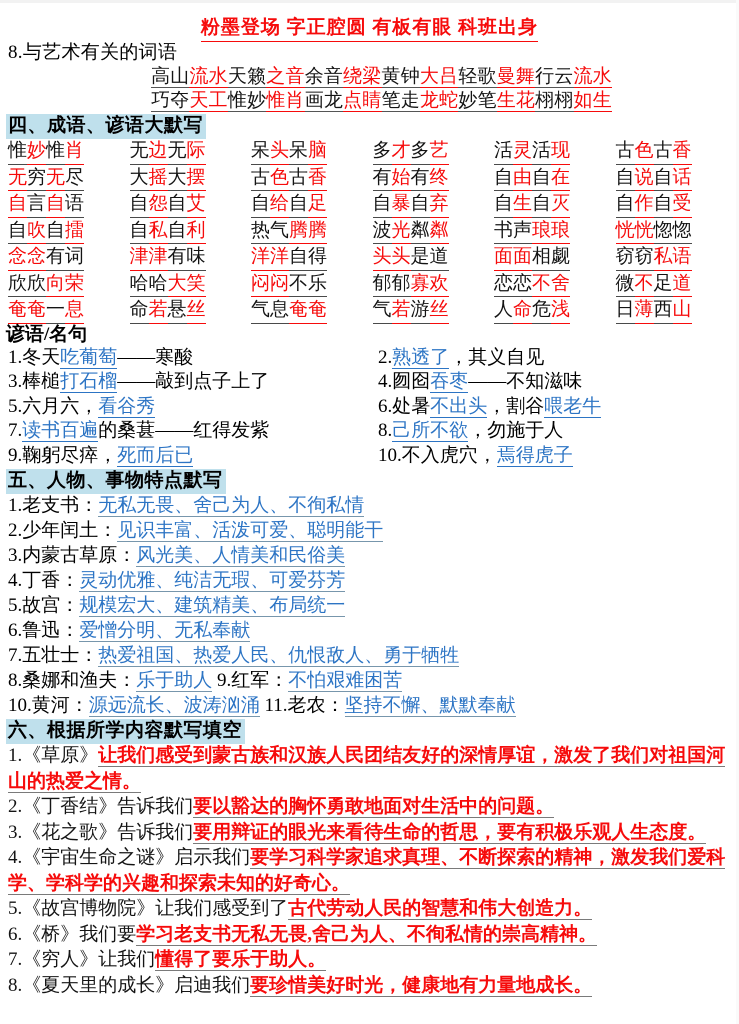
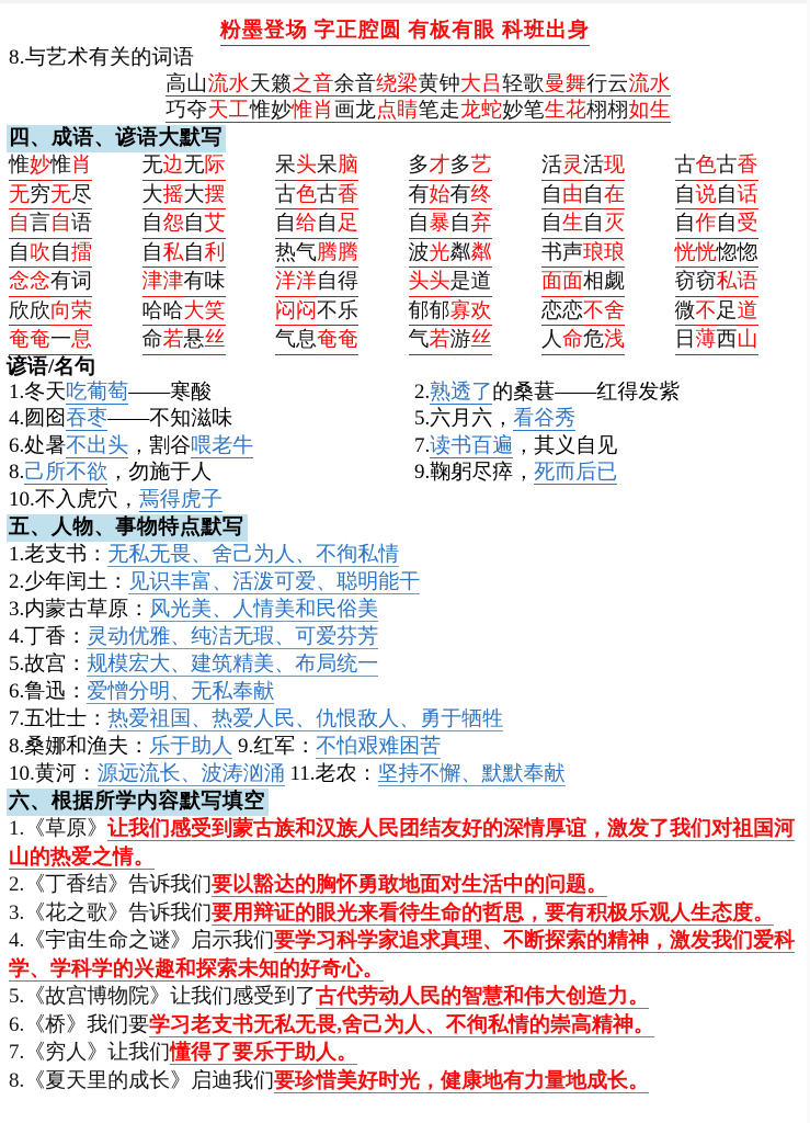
  粉墨登场 字正腔圆 有板有眼 科班出身
  8.与艺术有关的词语
  高山流水天籁之音余音绕梁黄钟大吕轻歌曼舞行云流水
  巧夺天工惟妙惟肖画龙点睛笔走龙蛇妙笔生花栩栩如生
  四、成语、谚语大默写
  惟妙惟肖
  无边无际
  呆头呆脑
  多才多艺
  活灵活现
  古色古香
  无穷无尽
  大摇大摆
  古色古香
  有始有终
  自由自在
  自说自话
  自言自语
  自怨自艾
  自给自足
  自暴自弃
  自生自灭
  自作自受
  自吹自擂
  自私自利
  热气腾腾
  波光粼粼
  书声琅琅
  恍恍惚惚
  念念有词
  津津有味
  洋洋自得
  头头是道
  面面相觑
  窃窃私语
  欣欣向荣
  哈哈大笑
  闷闷不乐
  郁郁寡欢
  恋恋不舍
  微不足道
  奄奄一息
  命若悬丝
  气息奄奄
  气若游丝
  人命危浅
  日薄西山
  谚语/名句
  1.冬天吃葡萄——寒酸
- 2.熟透了，其义自见
+ 2.熟透了的桑葚——红得发紫
- 3.棒槌打石榴——敲到点子上了
  4.囫囵吞枣——不知滋味
  5.六月六，看谷秀
  6.处暑不出头，割谷喂老牛
- 7.读书百遍的桑葚——红得发紫
+ 7.读书百遍，其义自见
  8.己所不欲，勿施于人
  9.鞠躬尽瘁，死而后已
  10.不入虎穴，焉得虎子
  五、人物、事物特点默写
  1.老支书：无私无畏、舍己为人、不徇私情
  2.少年闰土：见识丰富、活泼可爱、聪明能干
  3.内蒙古草原：风光美、人情美和民俗美
  4.丁香：灵动优雅、纯洁无瑕、可爱芬芳
  5.故宫：规模宏大、建筑精美、布局统一
  6.鲁迅：爱憎分明、无私奉献
  7.五壮士：热爱祖国、热爱人民、仇恨敌人、勇于牺牲
  8.桑娜和渔夫：乐于助人 9.红军：不怕艰难困苦
  10.黄河：源远流长、波涛汹涌 11.老农：坚持不懈、默默奉献
  六、根据所学内容默写填空
  1.《草原》让我们感受到蒙古族和汉族人民团结友好的深情厚谊，激发了我们对祖国河山的热爱之情。
  2.《丁香结》告诉我们要以豁达的胸怀勇敢地面对生活中的问题。
  3.《花之歌》告诉我们要用辩证的眼光来看待生命的哲思，要有积极乐观人生态度。
  4.《宇宙生命之谜》启示我们要学习科学家追求真理、不断探索的精神，激发我们爱科学、学科学的兴趣和探索未知的好奇心。
  5.《故宫博物院》让我们感受到了古代劳动人民的智慧和伟大创造力。
  6.《桥》我们要学习老支书无私无畏,舍己为人、不徇私情的崇高精神。
  7.《穷人》让我们懂得了要乐于助人。
  8.《夏天里的成长》启迪我们要珍惜美好时光，健康地有力量地成长。
